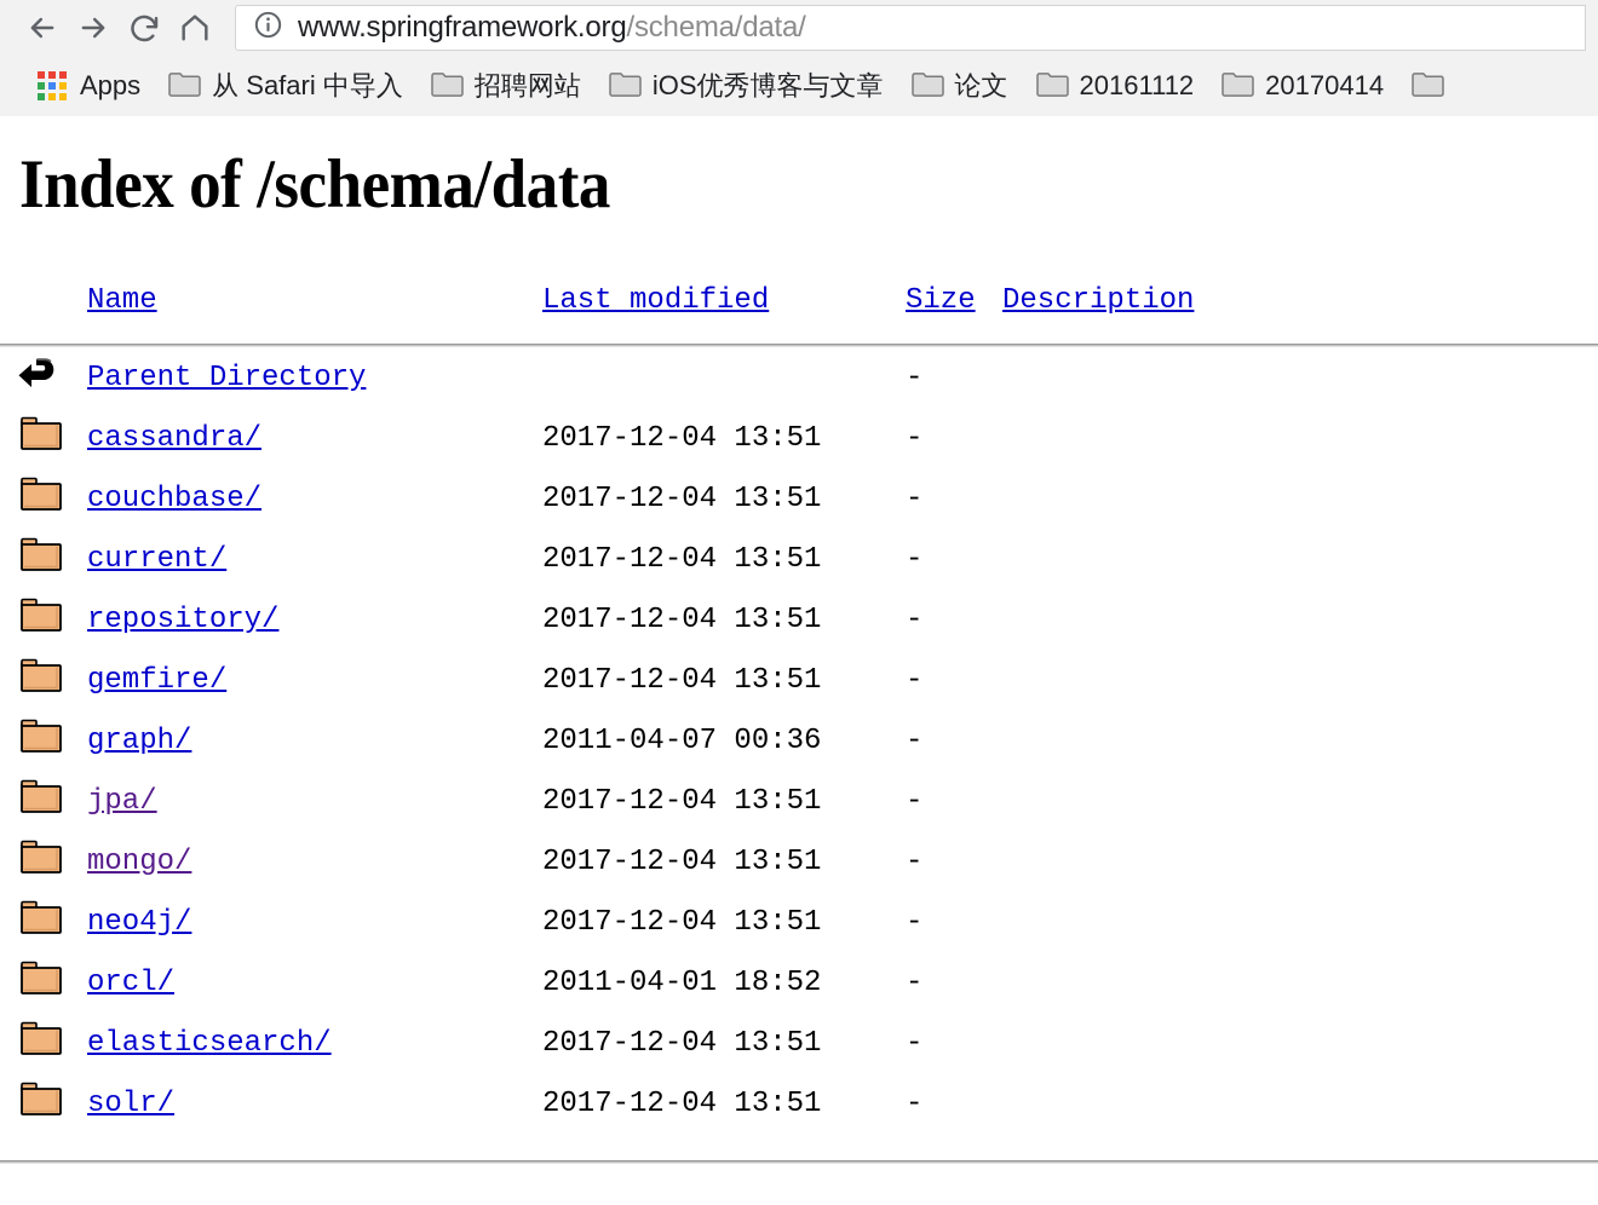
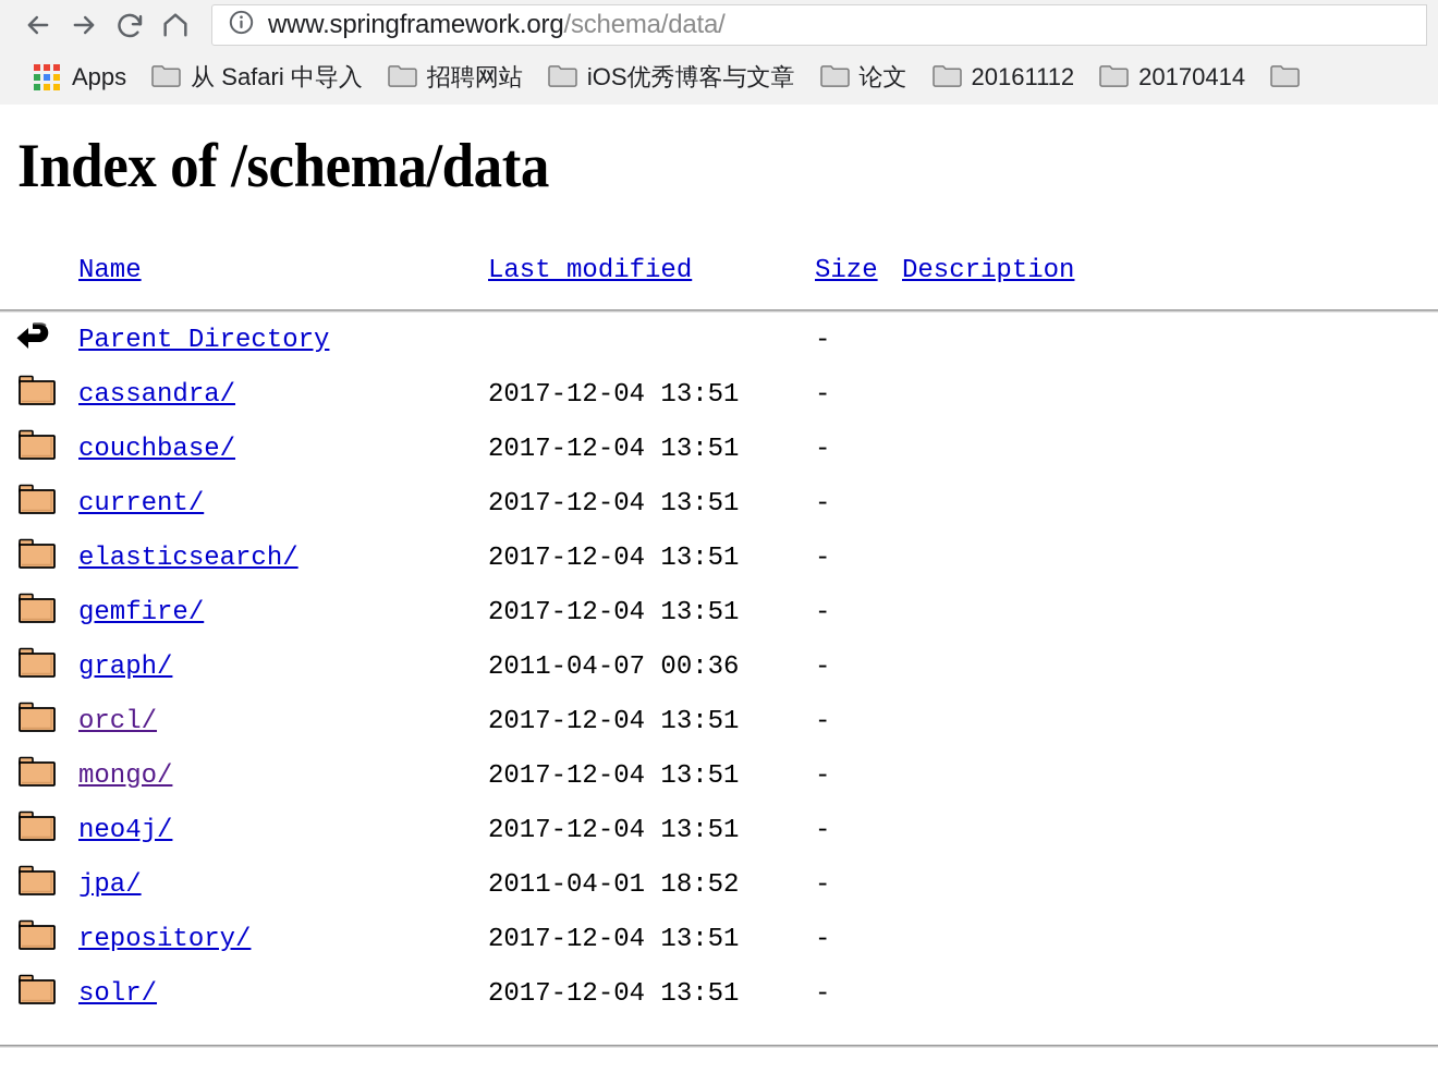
  www.springframework.org/schema/data/
  Apps
  从 Safari 中导入
  招聘网站
  iOS优秀博客与文章
  论文
  20161112
  20170414
  Index of /schema/data
  	Name	Last modified	Size	Description
  	Parent Directory		-
  	cassandra/	2017-12-04 13:51	-
  	couchbase/	2017-12-04 13:51	-
  	current/	2017-12-04 13:51	-
- 	repository/	2017-12-04 13:51	-
+ 	elasticsearch/	2017-12-04 13:51	-
  	gemfire/	2017-12-04 13:51	-
  	graph/	2011-04-07 00:36	-
- 	jpa/	2017-12-04 13:51	-
+ 	orcl/	2017-12-04 13:51	-
  	mongo/	2017-12-04 13:51	-
  	neo4j/	2017-12-04 13:51	-
- 	orcl/	2011-04-01 18:52	-
+ 	jpa/	2011-04-01 18:52	-
- 	elasticsearch/	2017-12-04 13:51	-
+ 	repository/	2017-12-04 13:51	-
  	solr/	2017-12-04 13:51	-
